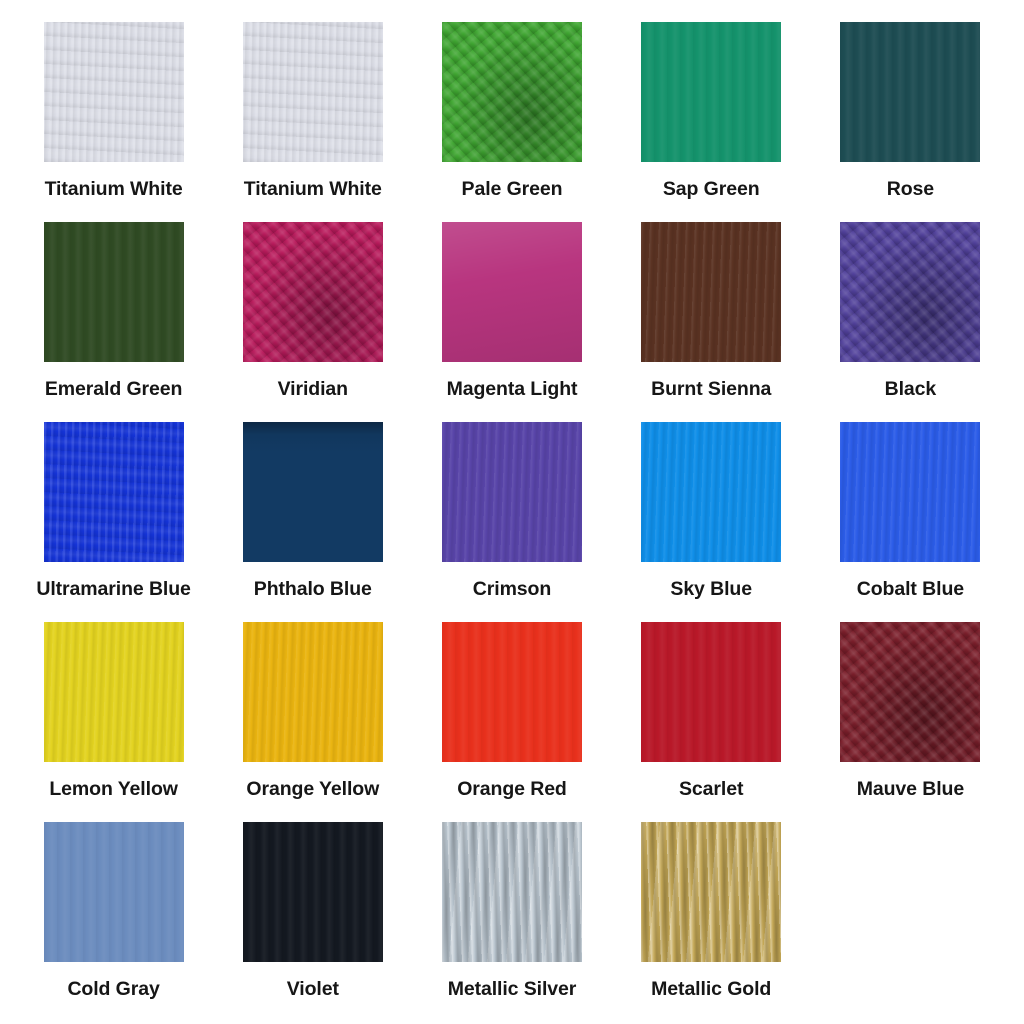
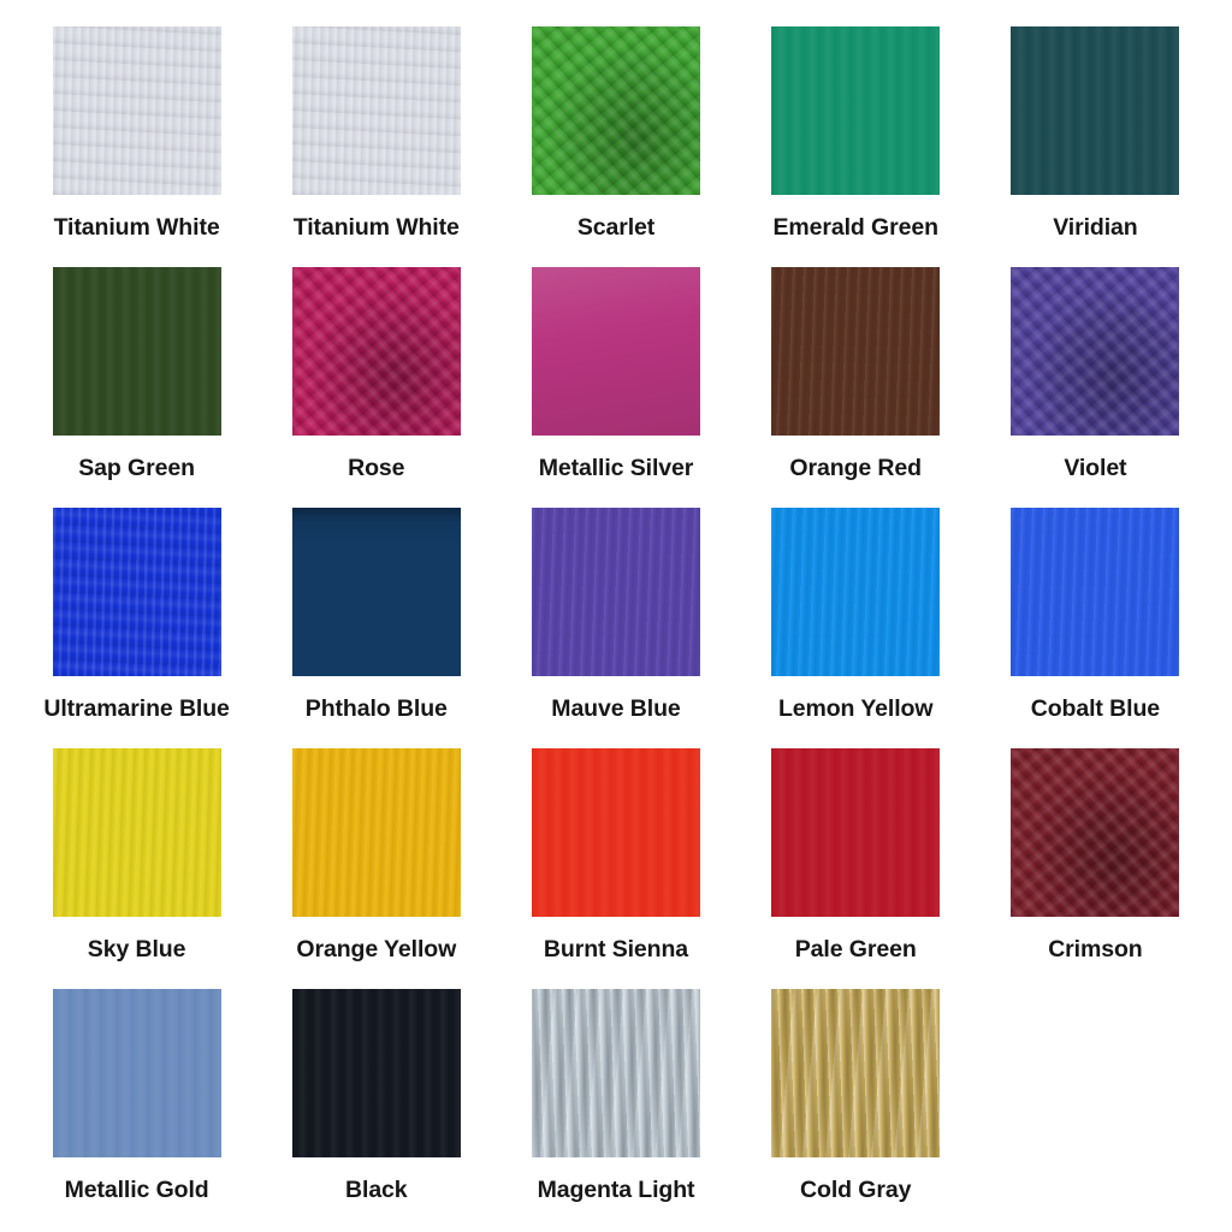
  Titanium White
  Titanium White
- Pale Green
+ Scarlet
- Sap Green
+ Emerald Green
- Rose
+ Viridian
- Emerald Green
+ Sap Green
- Viridian
+ Rose
- Magenta Light
+ Metallic Silver
- Burnt Sienna
+ Orange Red
- Black
+ Violet
  Ultramarine Blue
  Phthalo Blue
- Crimson
+ Mauve Blue
- Sky Blue
+ Lemon Yellow
  Cobalt Blue
- Lemon Yellow
+ Sky Blue
  Orange Yellow
- Orange Red
+ Burnt Sienna
- Scarlet
+ Pale Green
- Mauve Blue
+ Crimson
- Cold Gray
+ Metallic Gold
- Violet
+ Black
- Metallic Silver
+ Magenta Light
- Metallic Gold
+ Cold Gray
